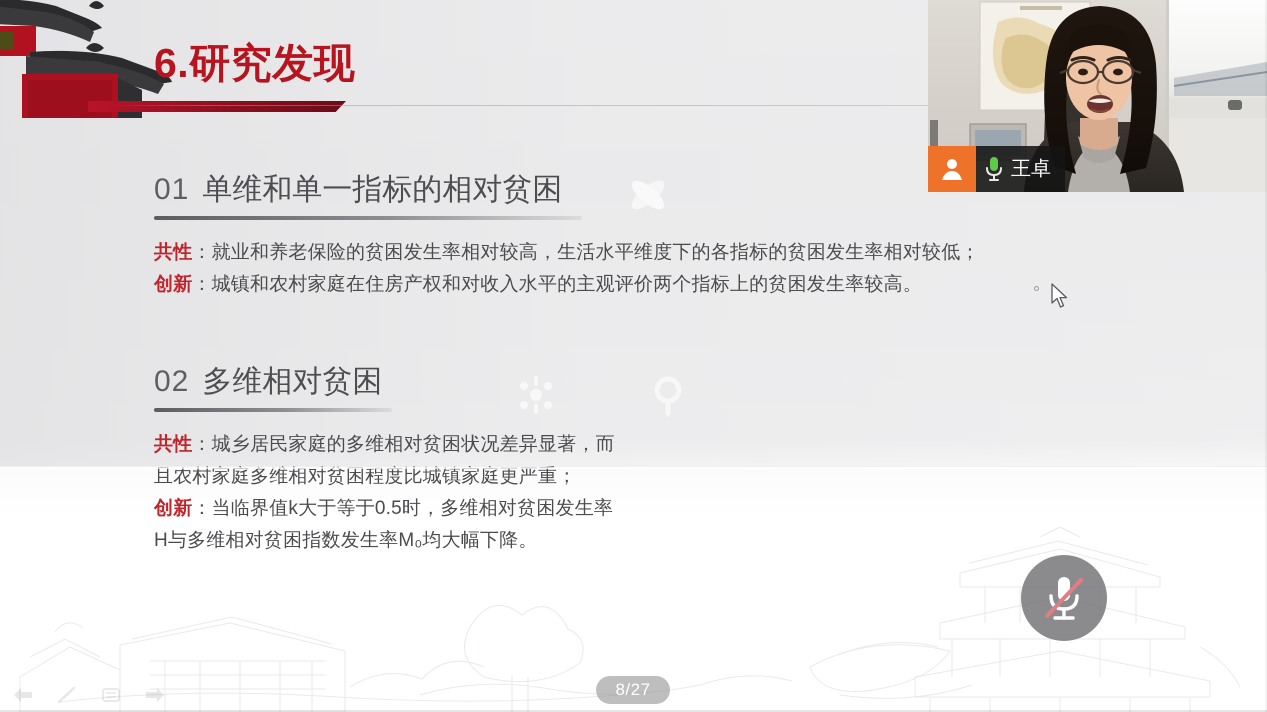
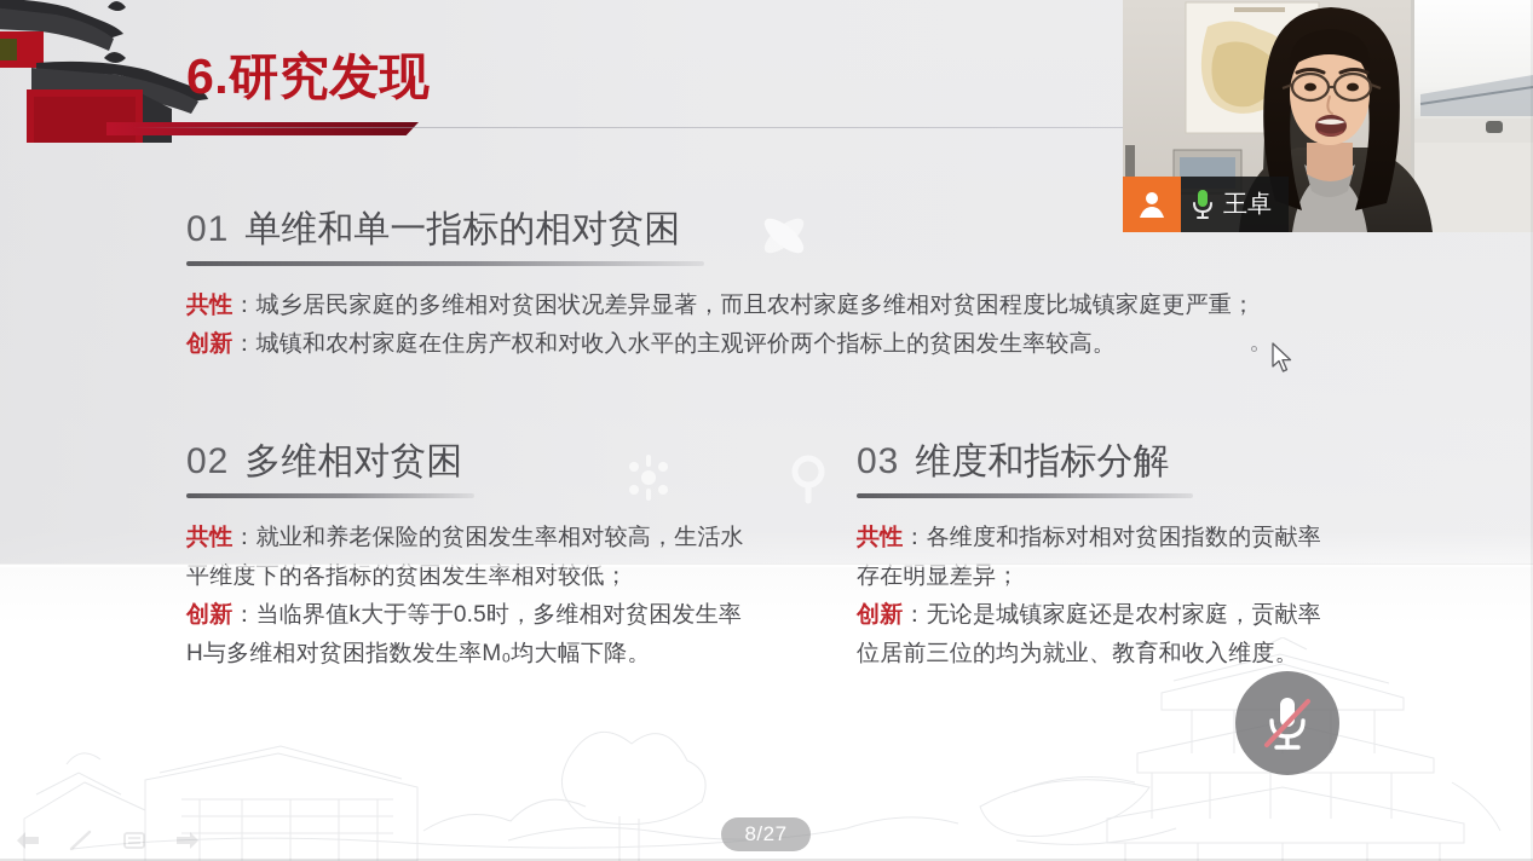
  6.研究发现
  01
  单维和单一指标的相对贫困
- 共性：就业和养老保险的贫困发生率相对较高，生活水平维度下的各指标的贫困发生率相对较低；
+ 共性：城乡居民家庭的多维相对贫困状况差异显著，而且农村家庭多维相对贫困程度比城镇家庭更严重；
  创新：城镇和农村家庭在住房产权和对收入水平的主观评价两个指标上的贫困发生率较高。
  02
  多维相对贫困
- 共性：城乡居民家庭的多维相对贫困状况差异显著，而且农村家庭多维相对贫困程度比城镇家庭更严重；
+ 共性：就业和养老保险的贫困发生率相对较高，生活水平维度下的各指标的贫困发生率相对较低；
  创新：当临界值k大于等于0.5时，多维相对贫困发生率H与多维相对贫困指数发生率M₀均大幅下降。
+ 03
+ 维度和指标分解
+ 共性：各维度和指标对相对贫困指数的贡献率存在明显差异；
+ 创新：无论是城镇家庭还是农村家庭，贡献率位居前三位的均为就业、教育和收入维度。
  王卓
  8/27
